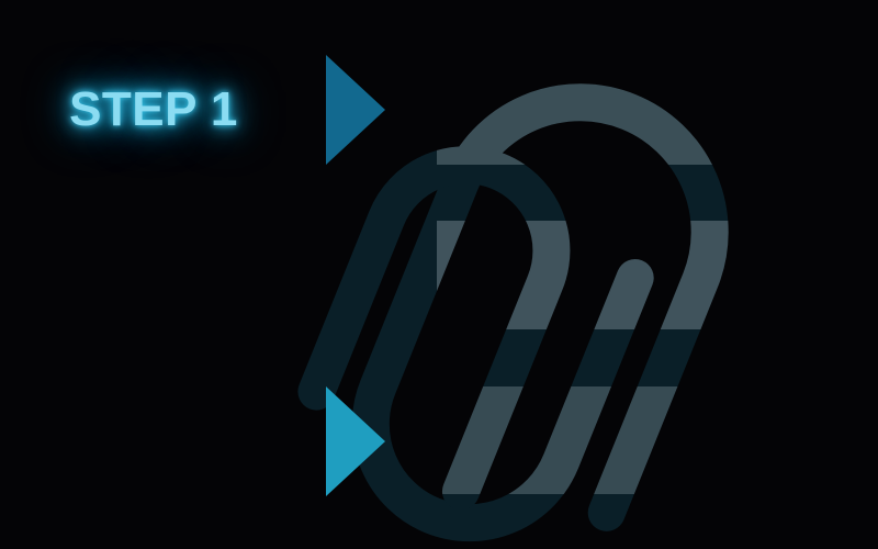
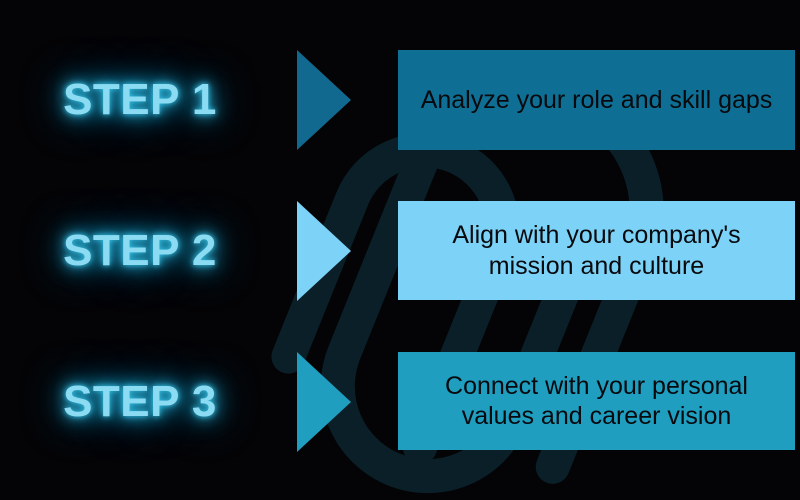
  STEP 1
+ Analyze your role and skill gaps
+ STEP 2
+ Align with your company's mission and culture
+ STEP 3
+ Connect with your personal values and career vision
